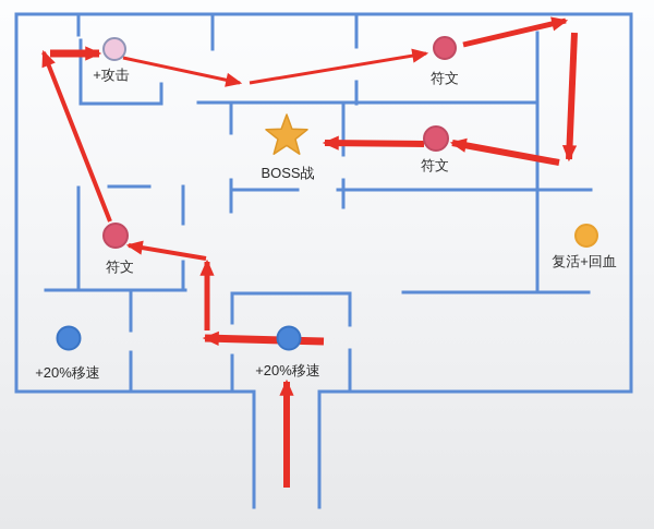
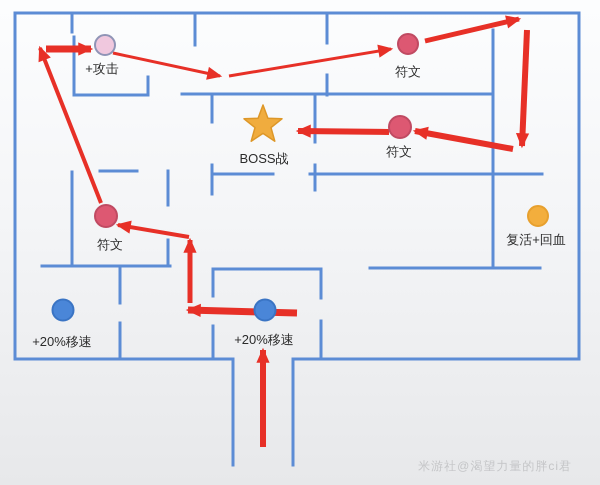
  +攻击
  符文
  符文
  符文
  BOSS战
  复活+回血
  +20%移速
  +20%移速
+ 米游社@渴望力量的胖ci君
